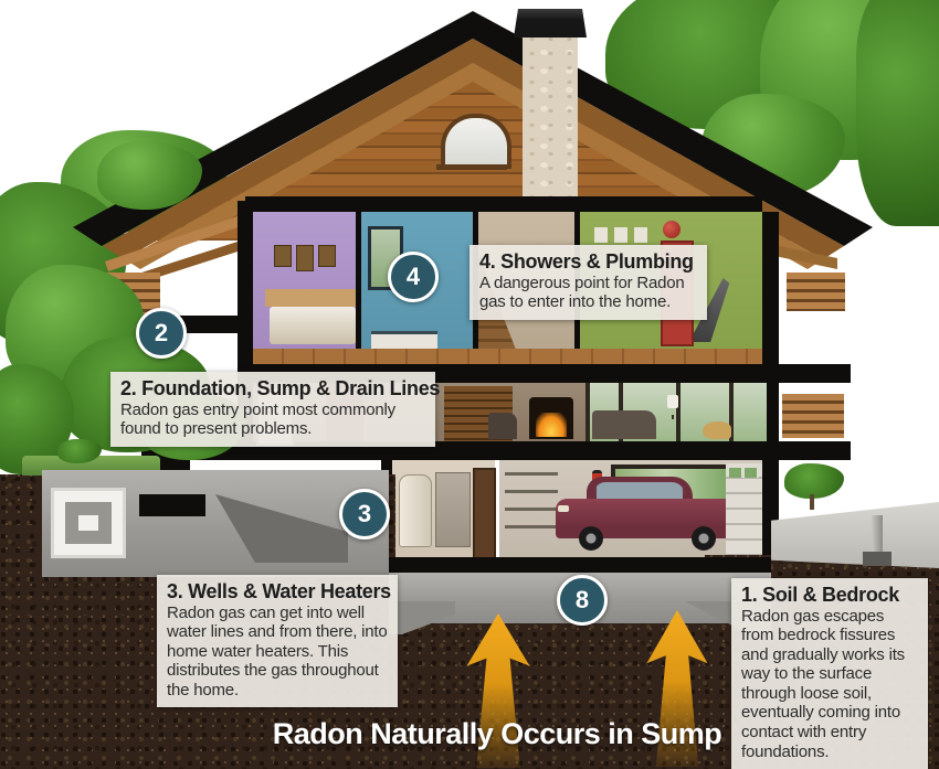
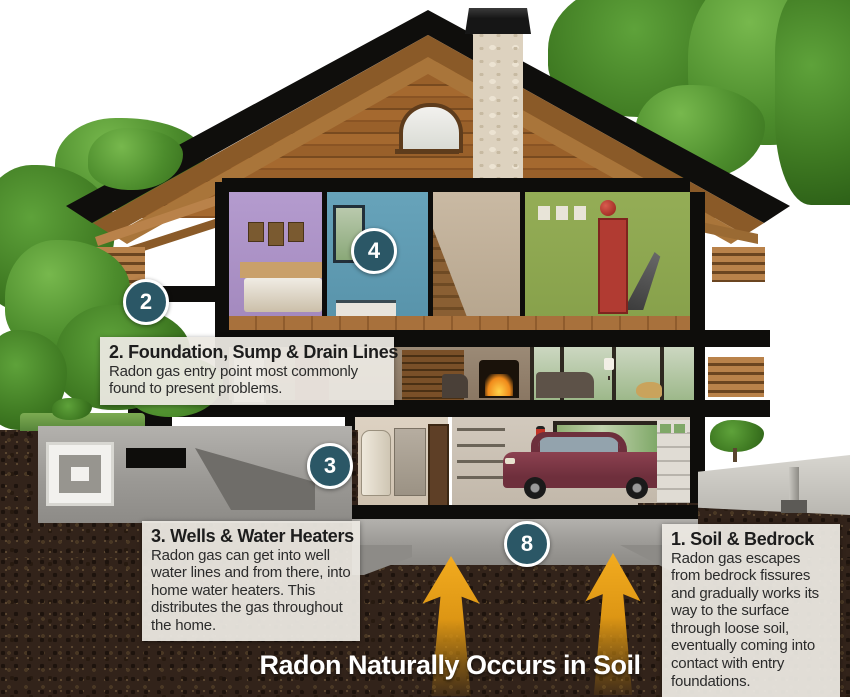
  1. Soil & Bedrock
  Radon gas escapes from bedrock fissures and gradually works its way to the surface through loose soil, eventually coming into contact with entry foundations.
  2. Foundation, Sump & Drain Lines
  Radon gas entry point most commonly found to present problems.
  3. Wells & Water Heaters
  Radon gas can get into well water lines and from there, into home water heaters. This distributes the gas throughout the home.
- 4. Showers & Plumbing
- A dangerous point for Radon gas to enter into the home.
  8
  2
  3
  4
- Radon Naturally Occurs in Sump
+ Radon Naturally Occurs in Soil
